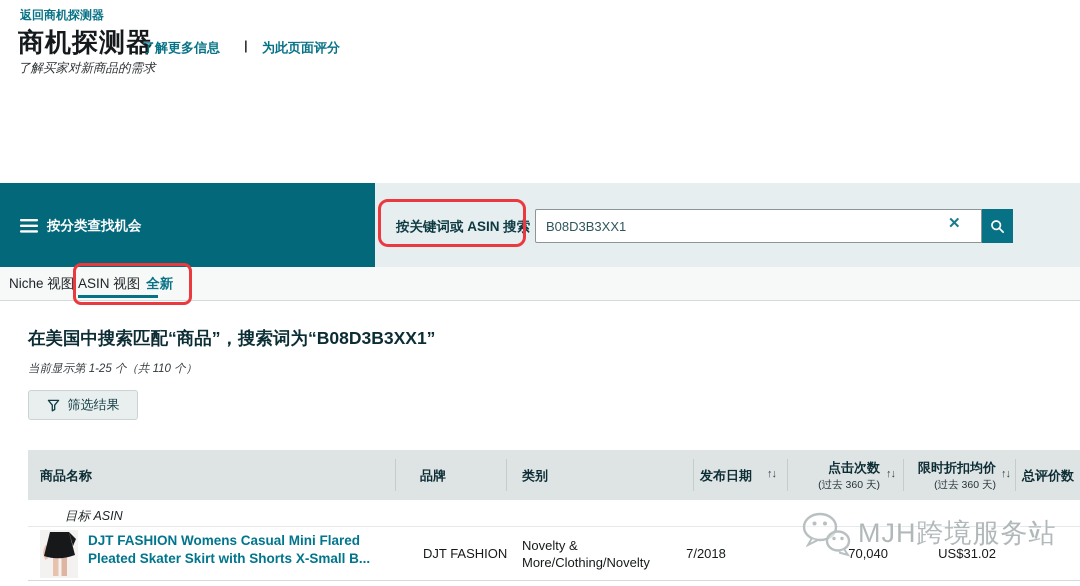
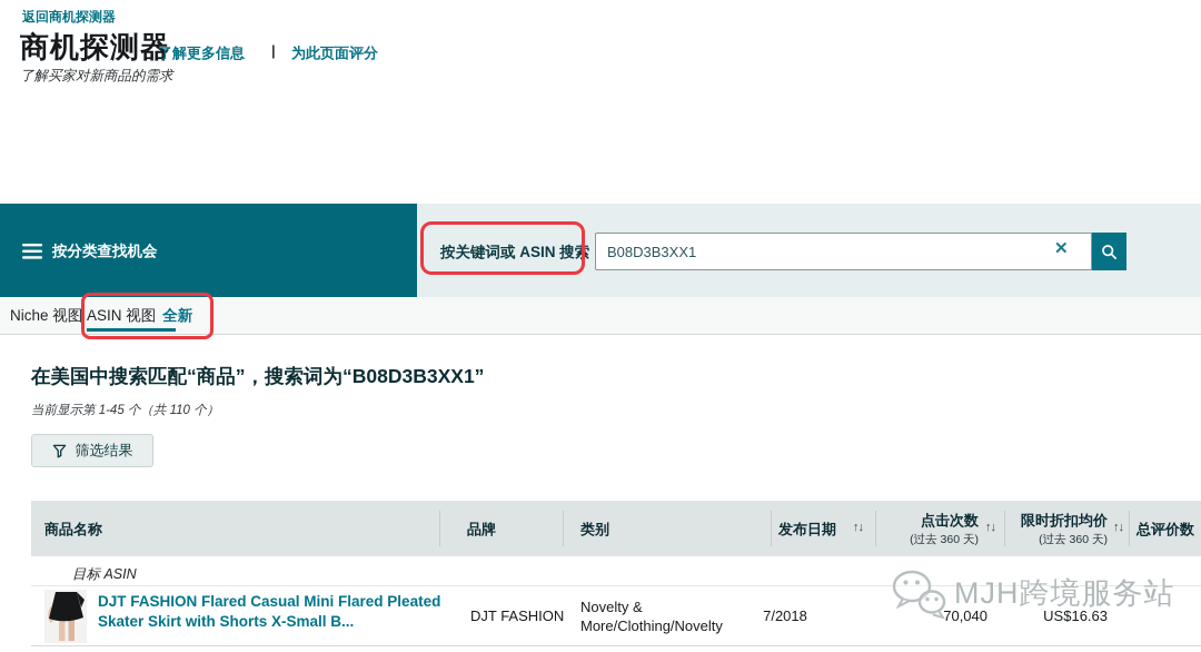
  返回商机探测器
  商机探测器
  了解更多信息
  |
  为此页面评分
  了解买家对新商品的需求
  按分类查找机会
  按关键词或 ASIN 搜索
  B08D3B3XX1
  ✕
  Niche 视图
  ASIN 视图 全新
  在美国中搜索匹配“商品”，搜索词为“B08D3B3XX1”
- 当前显示第 1-25 个（共 110 个）
+ 当前显示第 1-45 个（共 110 个）
  筛选结果
  商品名称
  品牌
  类别
  发布日期
  ↑↓
  点击次数
  (过去 360 天)
  ↑↓
  限时折扣均价
  (过去 360 天)
  ↑↓
  总评价数
  目标 ASIN
- DJT FASHION Womens Casual Mini Flared Pleated Skater Skirt with Shorts X-Small B...
+ DJT FASHION Flared Casual Mini Flared Pleated Skater Skirt with Shorts X-Small B...
  DJT FASHION
  Novelty & More/Clothing/Novelty
  7/2018
  70,040
- US$31.02
+ US$16.63
  MJH跨境服务站
